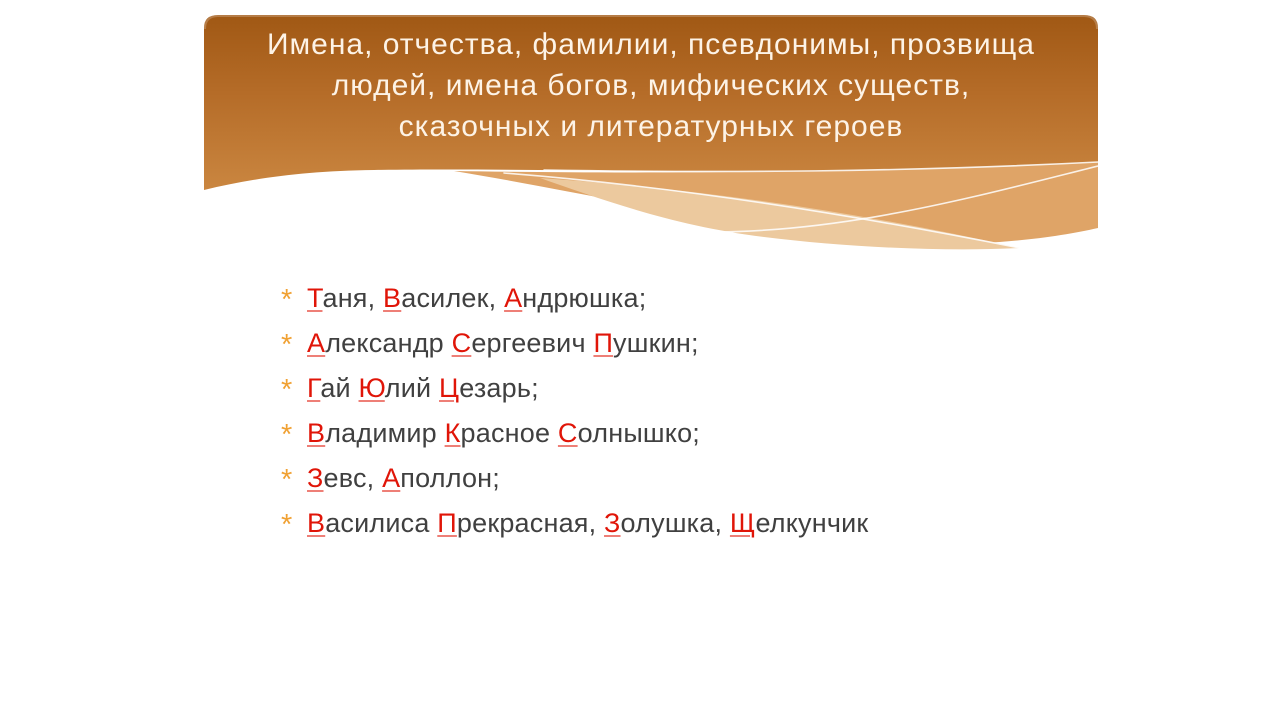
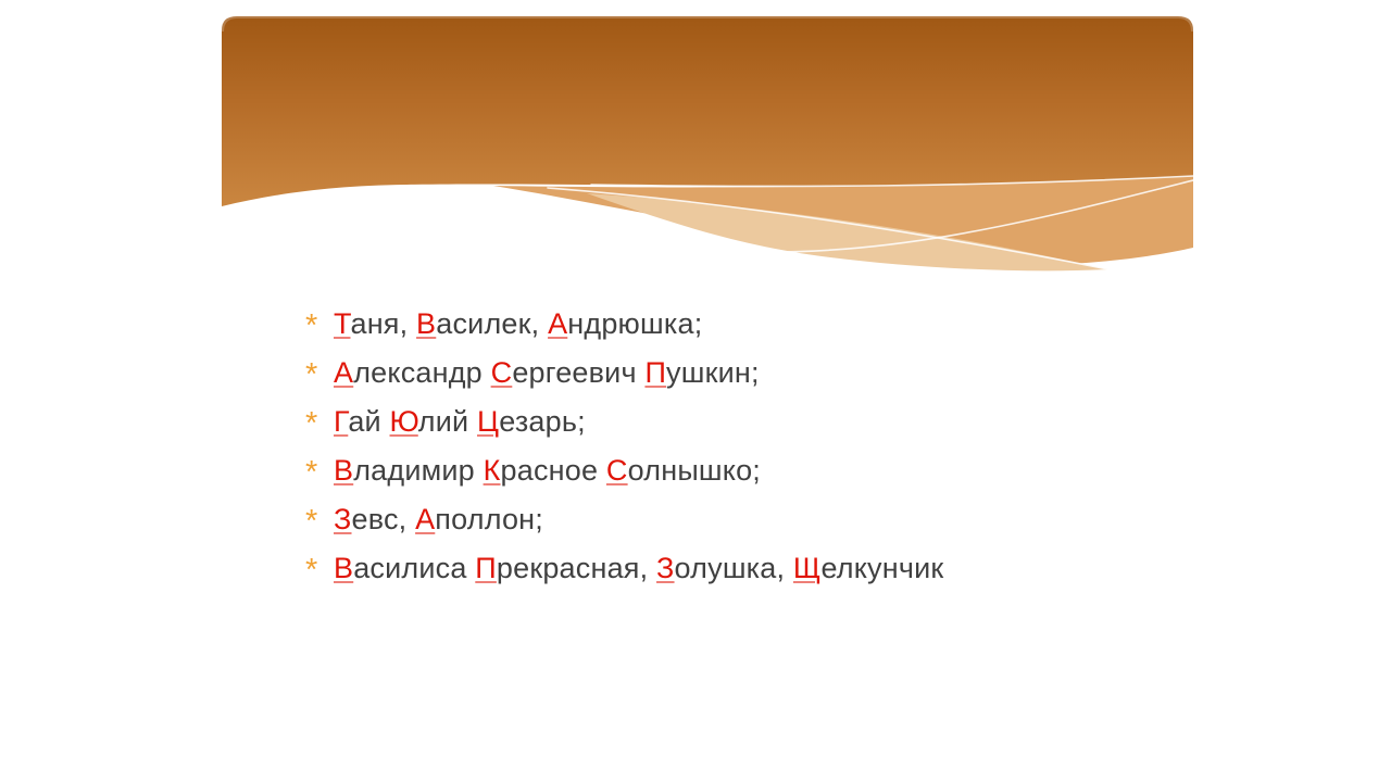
- Имена, отчества, фамилии, псевдонимы, прозвища
- людей, имена богов, мифических существ,
- сказочных и литературных героев
  *
  Таня, Василек, Андрюшка;
  *
  Александр Сергеевич Пушкин;
  *
  Гай Юлий Цезарь;
  *
  Владимир Красное Солнышко;
  *
  Зевс, Аполлон;
  *
  Василиса Прекрасная, Золушка, Щелкунчик
